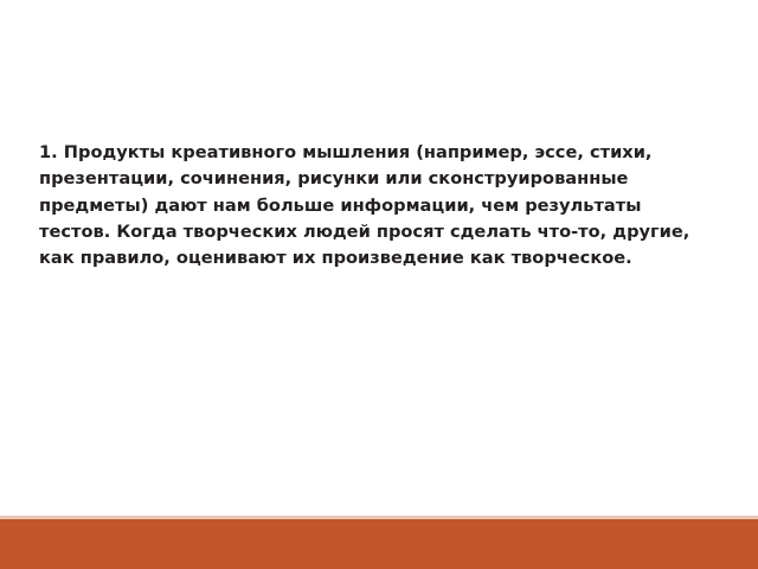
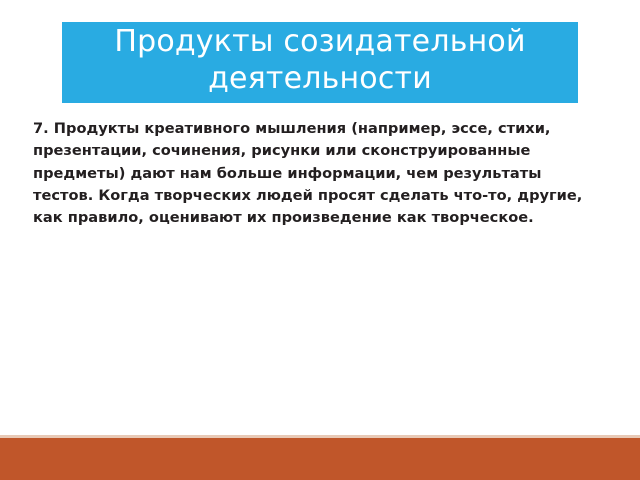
+ Продукты созидательной деятельности
- 1. Продукты креативного мышления (например, эссе, стихи, презентации, сочинения, рисунки или сконструированные предметы) дают нам больше информации, чем результаты тестов. Когда творческих людей просят сделать что-то, другие, как правило, оценивают их произведение как творческое.
+ 7. Продукты креативного мышления (например, эссе, стихи, презентации, сочинения, рисунки или сконструированные предметы) дают нам больше информации, чем результаты тестов. Когда творческих людей просят сделать что-то, другие, как правило, оценивают их произведение как творческое.
